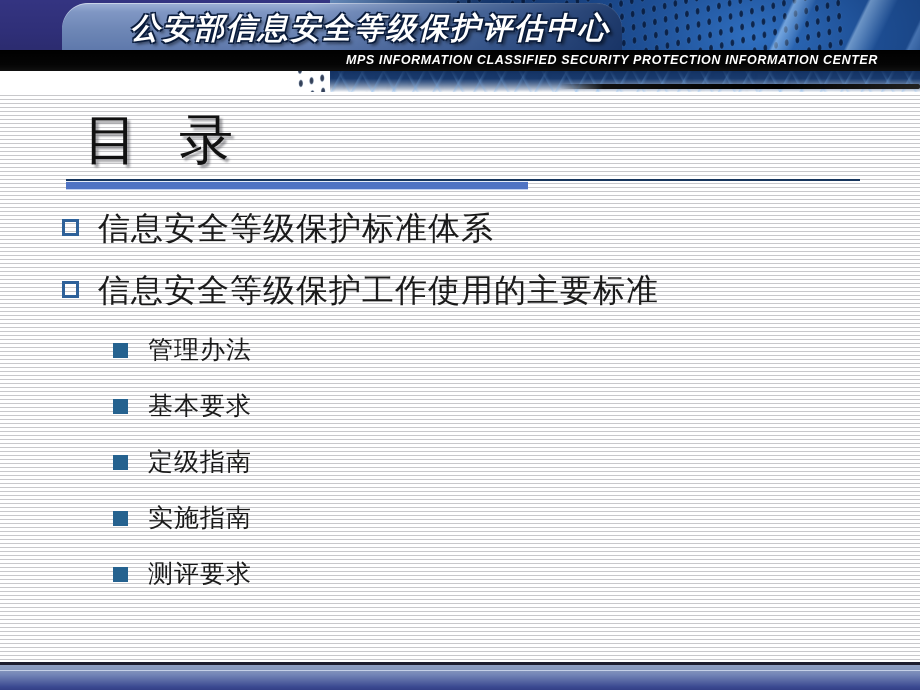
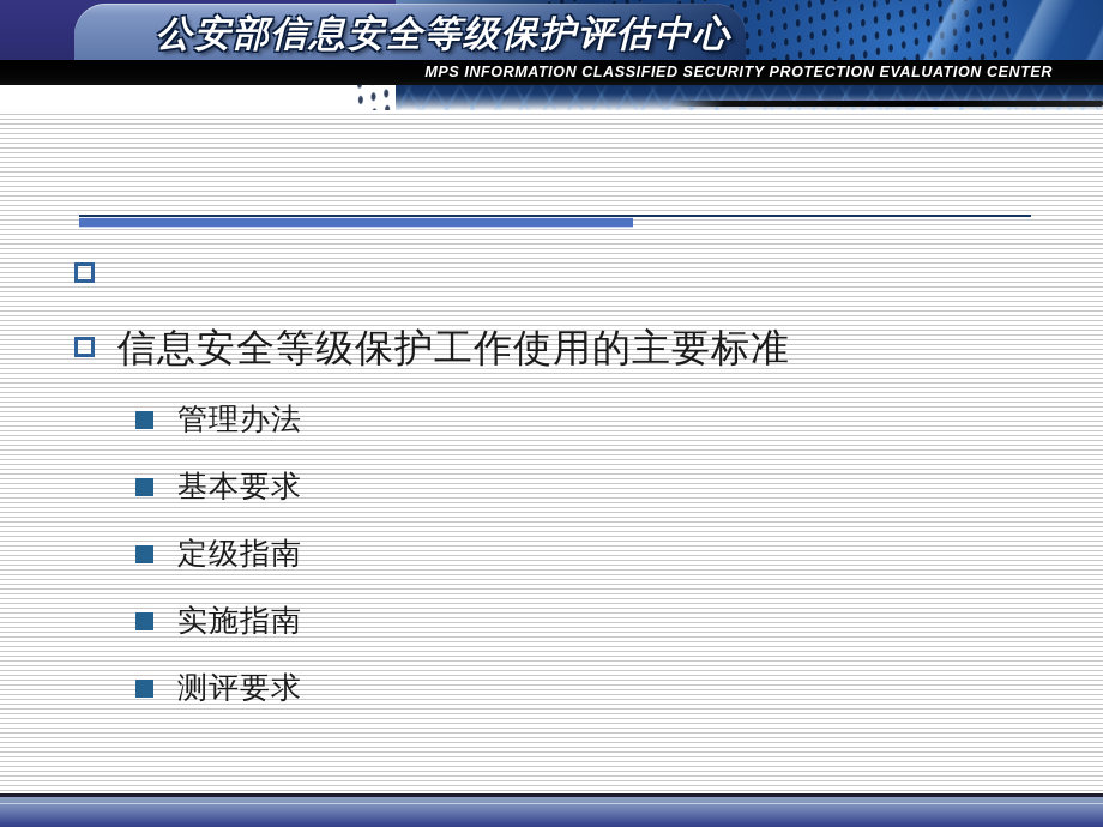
  公安部信息安全等级保护评估中心
- MPS INFORMATION CLASSIFIED SECURITY PROTECTION INFORMATION CENTER
+ MPS INFORMATION CLASSIFIED SECURITY PROTECTION EVALUATION CENTER
- 目 录
- 信息安全等级保护标准体系
  信息安全等级保护工作使用的主要标准
  管理办法
  基本要求
  定级指南
  实施指南
  测评要求
